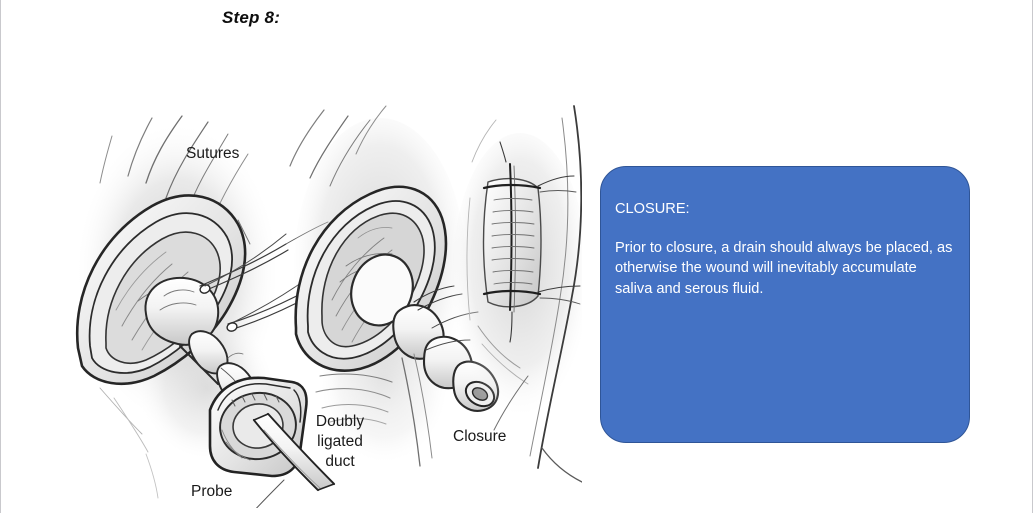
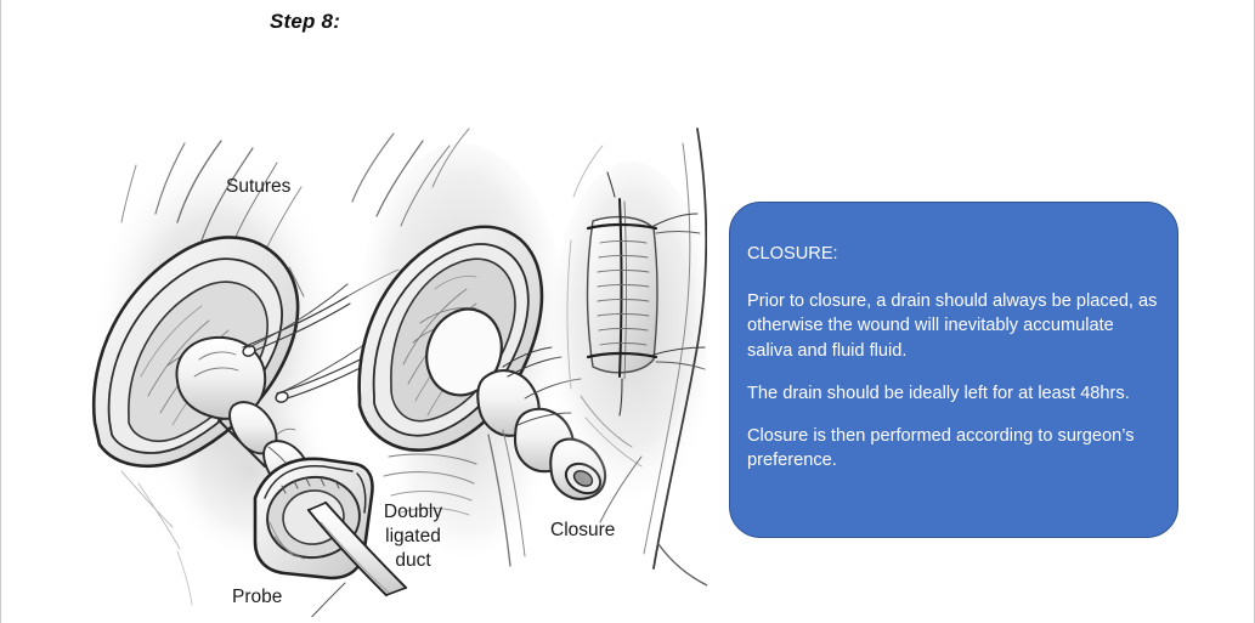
  Step 8:
  Sutures
  Probe
  Doubly
  ligated
  duct
  Closure
  CLOSURE:
- Prior to closure, a drain should always be placed, as otherwise the wound will inevitably accumulate saliva and serous fluid.
+ Prior to closure, a drain should always be placed, as otherwise the wound will inevitably accumulate saliva and fluid fluid.
+ The drain should be ideally left for at least 48hrs.
+ Closure is then performed according to surgeon’s preference.
